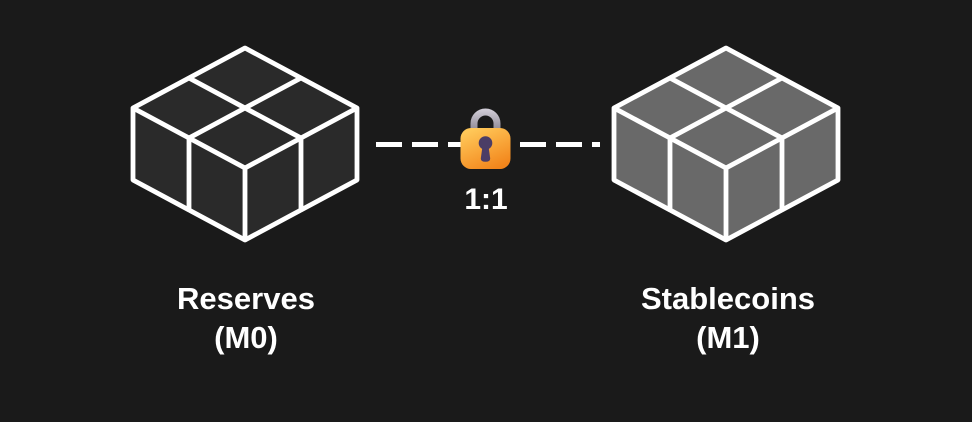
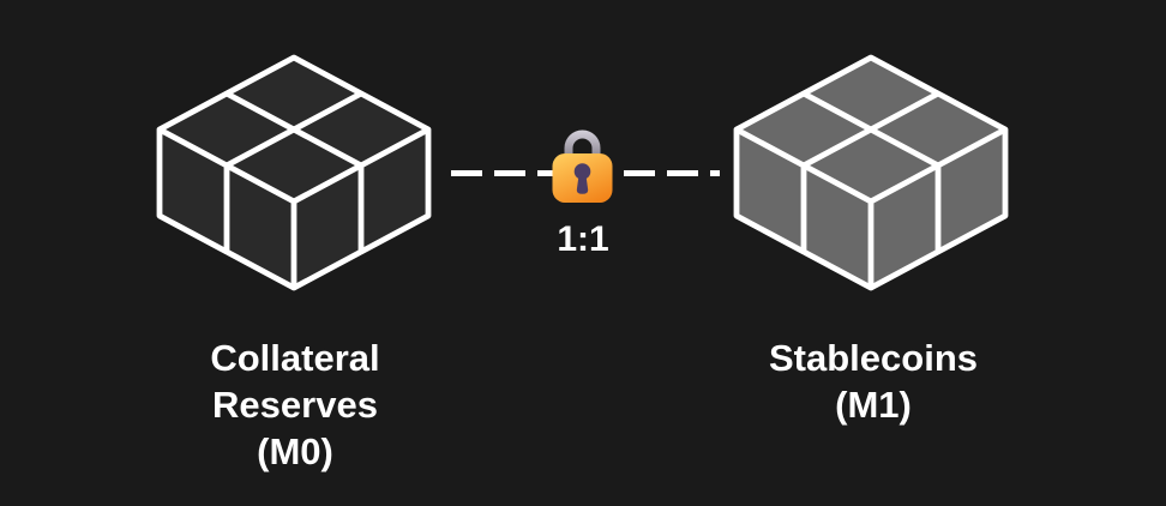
  1:1
+ Collateral
  Reserves
  (M0)
  Stablecoins
  (M1)
